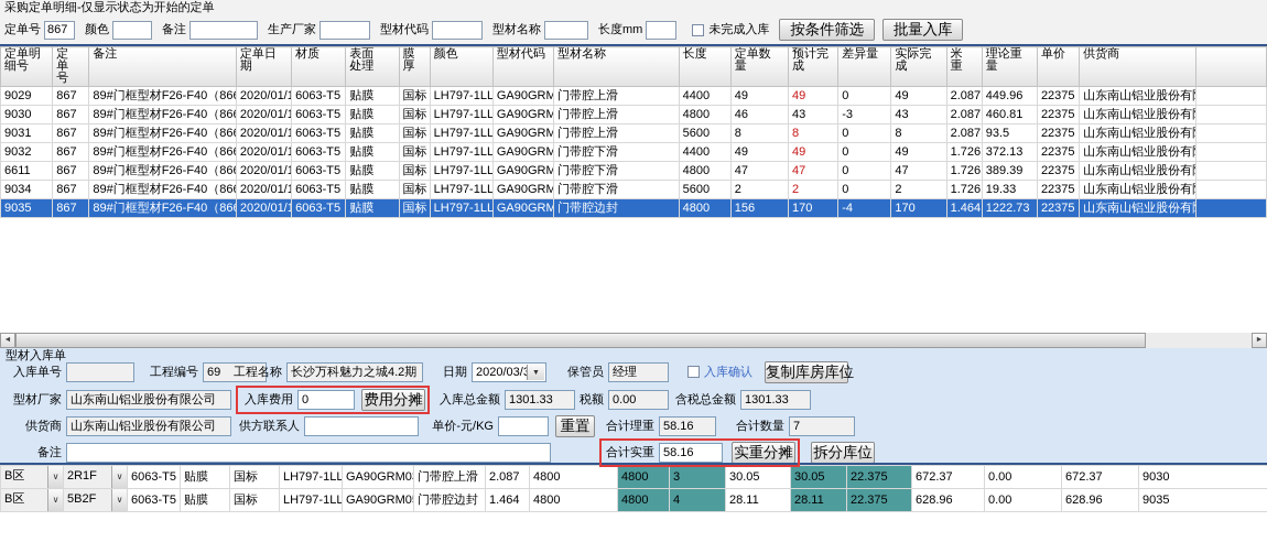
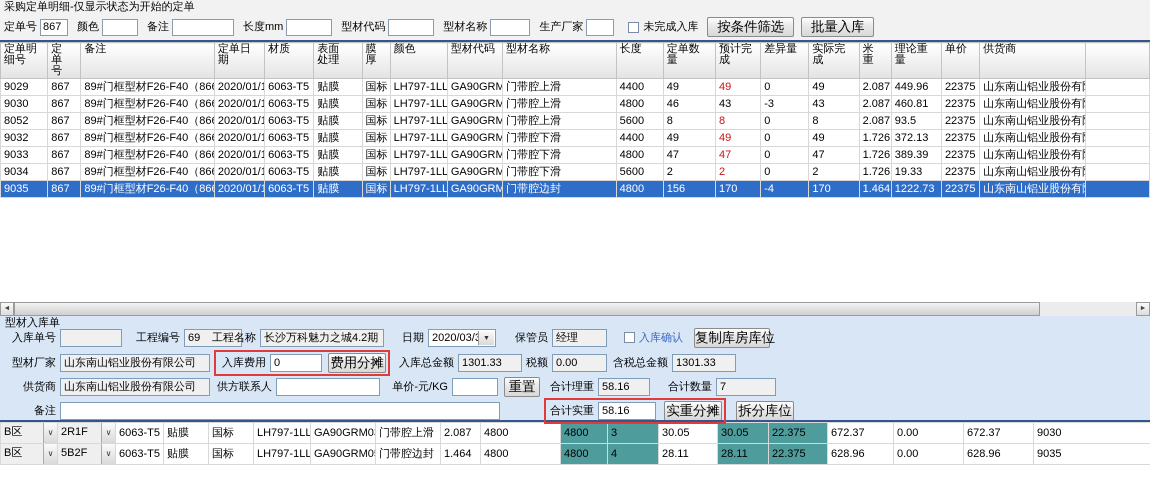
  采购定单明细-仅显示状态为开始的定单
  定单号
  867
  颜色
  备注
- 生产厂家
+ 长度mm
  型材代码
  型材名称
- 长度mm
+ 生产厂家
  未完成入库
  按条件筛选
  批量入库
  定单明 细号	定 单 号	备注	定单日期	材质	表面 处理	膜 厚	颜色	型材代码	型材名称	长度	定单数 量	预计完 成	差异量	实际完 成	米 重	理论重 量	单价	供货商
  9029	867	89#门框型材F26-F40（86	2020/01/1	6063-T5	贴膜	国标	LH797-1LL	GA90GRM	门带腔上滑	4400	49	49	0	49	2.087	449.96	22375	山东南山铝业股份有
  9030	867	89#门框型材F26-F40（86	2020/01/1	6063-T5	贴膜	国标	LH797-1LL	GA90GRM	门带腔上滑	4800	46	43	-3	43	2.087	460.81	22375	山东南山铝业股份有
- 9031	867	89#门框型材F26-F40（86	2020/01/1	6063-T5	贴膜	国标	LH797-1LL	GA90GRM	门带腔上滑	5600	8	8	0	8	2.087	93.5	22375	山东南山铝业股份有
+ 8052	867	89#门框型材F26-F40（86	2020/01/1	6063-T5	贴膜	国标	LH797-1LL	GA90GRM	门带腔上滑	5600	8	8	0	8	2.087	93.5	22375	山东南山铝业股份有
  9032	867	89#门框型材F26-F40（86	2020/01/1	6063-T5	贴膜	国标	LH797-1LL	GA90GRM	门带腔下滑	4400	49	49	0	49	1.726	372.13	22375	山东南山铝业股份有
- 6611	867	89#门框型材F26-F40（86	2020/01/1	6063-T5	贴膜	国标	LH797-1LL	GA90GRM	门带腔下滑	4800	47	47	0	47	1.726	389.39	22375	山东南山铝业股份有
+ 9033	867	89#门框型材F26-F40（86	2020/01/1	6063-T5	贴膜	国标	LH797-1LL	GA90GRM	门带腔下滑	4800	47	47	0	47	1.726	389.39	22375	山东南山铝业股份有
  9034	867	89#门框型材F26-F40（86	2020/01/1	6063-T5	贴膜	国标	LH797-1LL	GA90GRM	门带腔下滑	5600	2	2	0	2	1.726	19.33	22375	山东南山铝业股份有
  9035	867	89#门框型材F26-F40（86	2020/01/1	6063-T5	贴膜	国标	LH797-1LL	GA90GRM	门带腔边封	4800	156	170	-4	170	1.464	1222.73	22375	山东南山铝业股份有
  型材入库单
  入库单号
  工程编号
  69
  工程名称
  长沙万科魅力之城4.2期
  日期
  2020/03/
  保管员
  经理
  入库确认
  复制库房库位
  型材厂家
  山东南山铝业股份有限公司
  入库费用
  0
  费用分摊
  入库总金额
  1301.33
  税额
  0.00
  含税总金额
  1301.33
  供货商
  山东南山铝业股份有限公司
  供方联系人
  单价-元/KG
  重置
  合计理重
  58.16
  合计数量
  7
  备注
  合计实重
  58.16
  实重分摊
  拆分库位
  B区 ∨	2R1F ∨	6063-T5	贴膜	国标	LH797-1LL	GA90GRM0	门带腔上滑	2.087	4800	4800	3	30.05	30.05	22.375	672.37	0.00	672.37	9030
  B区 ∨	5B2F ∨	6063-T5	贴膜	国标	LH797-1LL	GA90GRM0	门带腔边封	1.464	4800	4800	4	28.11	28.11	22.375	628.96	0.00	628.96	9035
